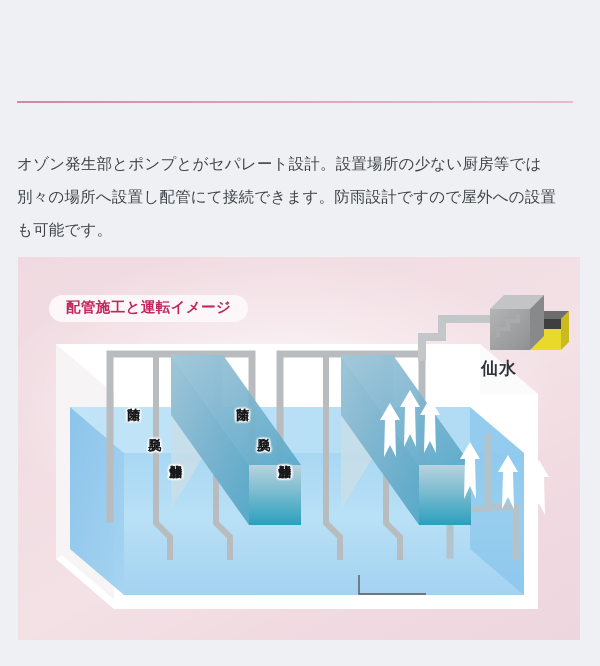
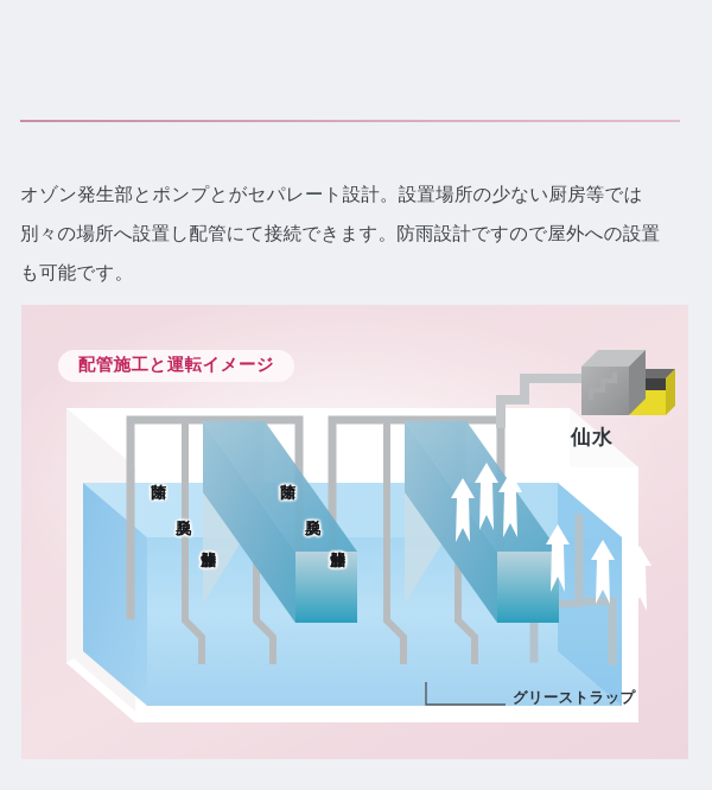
  オゾン発生部とポンプとがセパレート設計。設置場所の少ない厨房等では別々の場所へ設置し配管にて接続できます。防雨設計ですので屋外への設置も可能です。
  配管施工と運転イメージ
  仙水
+ グリーストラップ
